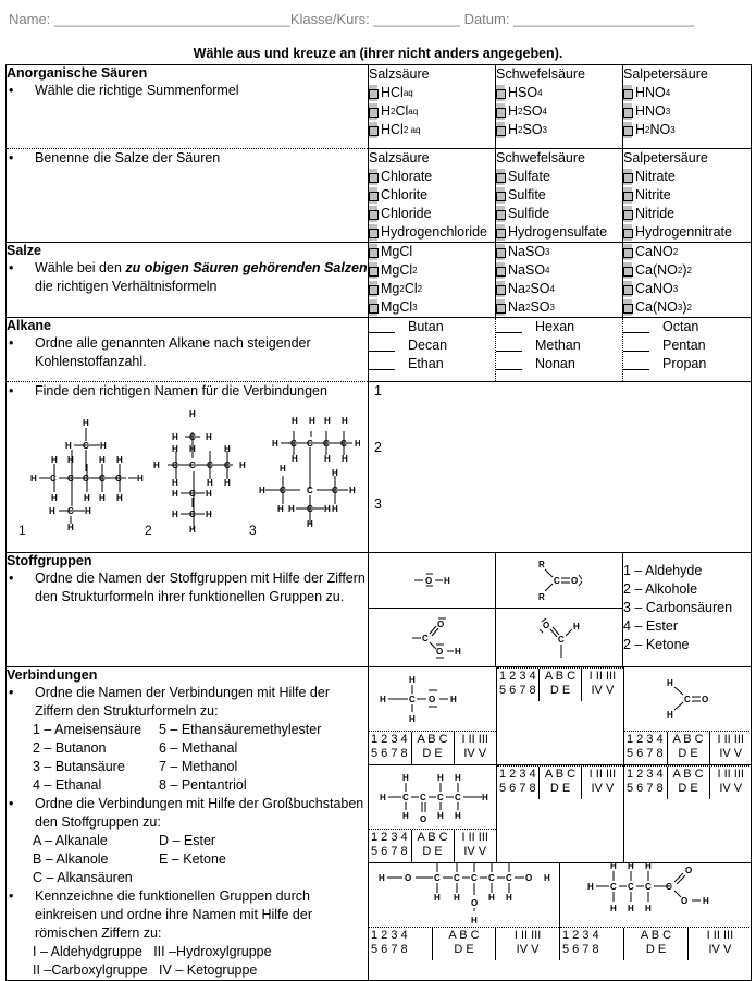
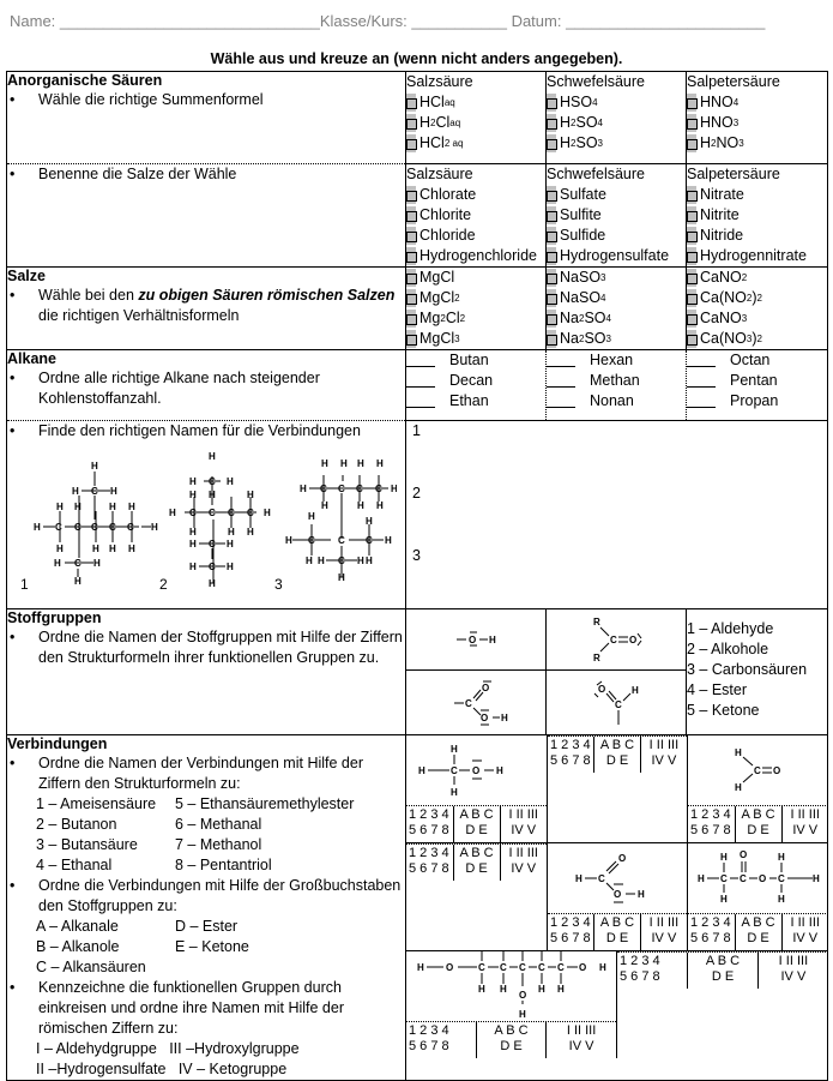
  Name: ______________________________Klasse/Kurs: ___________ Datum: _______________________
- Wähle aus und kreuze an (ihrer nicht anders angegeben).
+ Wähle aus und kreuze an (wenn nicht anders angegeben).
  Anorganische Säuren • Wähle die richtige Summenformel	Salzsäure HCl aq H2Cl aq HCl2 aq	Schwefelsäure HSO4 H2SO4 H2SO3	Salpetersäure HNO4 HNO3 H2NO3
- • Benenne die Salze der Säuren	Salzsäure Chlorate Chlorite Chloride Hydrogenchloride	Schwefelsäure Sulfate Sulfite Sulfide Hydrogensulfate	Salpetersäure Nitrate Nitrite Nitride Hydrogennitrate
+ • Benenne die Salze der Wähle	Salzsäure Chlorate Chlorite Chloride Hydrogenchloride	Schwefelsäure Sulfate Sulfite Sulfide Hydrogensulfate	Salpetersäure Nitrate Nitrite Nitride Hydrogennitrate
- Salze • Wähle bei den zu obigen Säuren gehörenden Salzen die richtigen Verhältnisformeln	MgCl MgCl2 Mg2Cl2 MgCl3	NaSO3 NaSO4 Na2SO4 Na2SO3	CaNO2 Ca(NO2)2 CaNO3 Ca(NO3)2
+ Salze • Wähle bei den zu obigen Säuren römischen Salzen die richtigen Verhältnisformeln	MgCl MgCl2 Mg2Cl2 MgCl3	NaSO3 NaSO4 Na2SO4 Na2SO3	CaNO2 Ca(NO2)2 CaNO3 Ca(NO3)2
- Alkane • Ordne alle genannten Alkane nach steigender Kohlenstoffanzahl.	Butan Decan Ethan	Hexan Methan Nonan	Octan Pentan Propan
+ Alkane • Ordne alle richtige Alkane nach steigender Kohlenstoffanzahl.	Butan Decan Ethan	Hexan Methan Nonan	Octan Pentan Propan
  • Finde den richtigen Namen für die Verbindungen H C C C C C C H H H H H H H H H H H C H H C H H 1 H H C H H C C C C H H H H H H H H C H H C H H 2 H H H H H C C C C H H H H H H H C C C H H H C H H H 3	1 2 3
- Stoffgruppen • Ordne die Namen der Stoffgruppen mit Hilfe der Ziffern den Strukturformeln ihrer funktionellen Gruppen zu.	O H	R R C O	1 – Aldehyde 2 – Alkohole 3 – Carbonsäuren 4 – Ester 2 – Ketone
+ Stoffgruppen • Ordne die Namen der Stoffgruppen mit Hilfe der Ziffern den Strukturformeln ihrer funktionellen Gruppen zu.	O H	R R C O	1 – Aldehyde 2 – Alkohole 3 – Carbonsäuren 4 – Ester 5 – Ketone
  C O O H	O C H
- Verbindungen • Ordne die Namen der Verbindungen mit Hilfe der Ziffern den Strukturformeln zu: 1 – Ameisensäure 2 – Butanon 3 – Butansäure 4 – Ethanal 5 – Ethansäuremethylester 6 – Methanal 7 – Methanol 8 – Pentantriol • Ordne die Verbindungen mit Hilfe der Großbuchstaben den Stoffgruppen zu: A – Alkanale B – Alkanole C – Alkansäuren D – Ester E – Ketone • Kennzeichne die funktionellen Gruppen durch einkreisen und ordne ihre Namen mit Hilfe der römischen Ziffern zu: I – Aldehydgruppe III –Hydroxylgruppe II –Carboxylgruppe IV – Ketogruppe	H H C O H H
+ Verbindungen • Ordne die Namen der Verbindungen mit Hilfe der Ziffern den Strukturformeln zu: 1 – Ameisensäure 2 – Butanon 3 – Butansäure 4 – Ethanal 5 – Ethansäuremethylester 6 – Methanal 7 – Methanol 8 – Pentantriol • Ordne die Verbindungen mit Hilfe der Großbuchstaben den Stoffgruppen zu: A – Alkanale B – Alkanole C – Alkansäuren D – Ester E – Ketone • Kennzeichne die funktionellen Gruppen durch einkreisen und ordne ihre Namen mit Hilfe der römischen Ziffern zu: I – Aldehydgruppe III –Hydroxylgruppe II –Hydrogensulfate IV – Ketogruppe	H H C O H H
  1 2 3 45 6 7 8	A B CD E	I II IIIIV V
  1 2 3 45 6 7 8	A B CD E	I II IIIIV V
  	H H C O
  1 2 3 45 6 7 8	A B CD E	I II IIIIV V
- 	H C C C C H H H H H H HO
  1 2 3 45 6 7 8	A B CD E	I II IIIIV V
+ 	H C O O H
  1 2 3 45 6 7 8	A B CD E	I II IIIIV V
+ 	H C C O C H H O H H H
  1 2 3 45 6 7 8	A B CD E	I II IIIIV V
  	H O C C C C C O H H H H H O H
  1 2 3 45 6 7 8	A B CD E	I II IIIIV V
- 	H C C C C O O H H H H H H H
  1 2 3 45 6 7 8	A B CD E	I II IIIIV V
